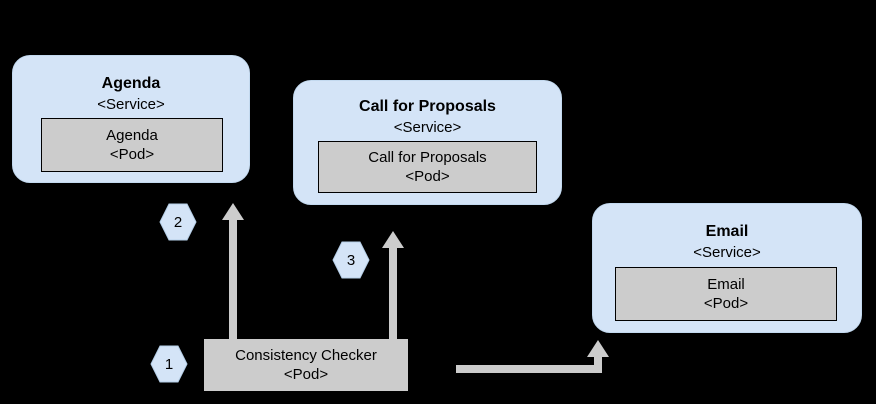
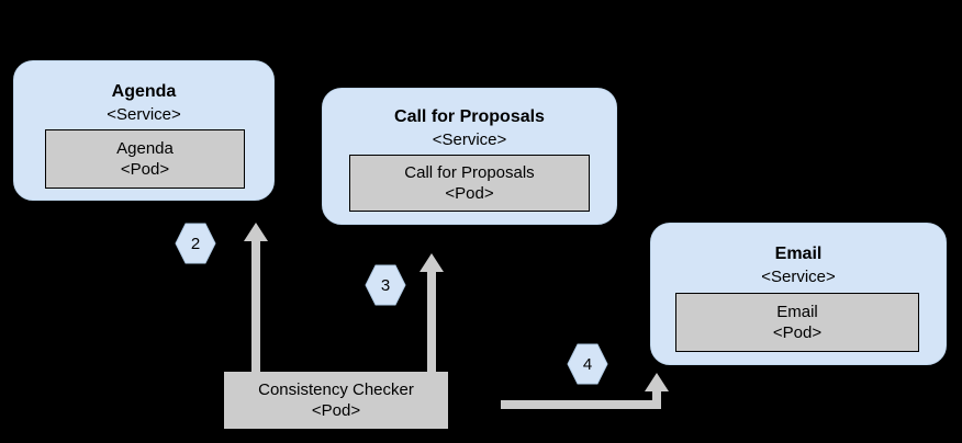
  Agenda
  <Service>
  Agenda
  <Pod>
  Call for Proposals
  <Service>
  Call for Proposals
  <Pod>
  Email
  <Service>
  Email
  <Pod>
  Consistency Checker
  <Pod>
- 1
  2
  3
+ 4
